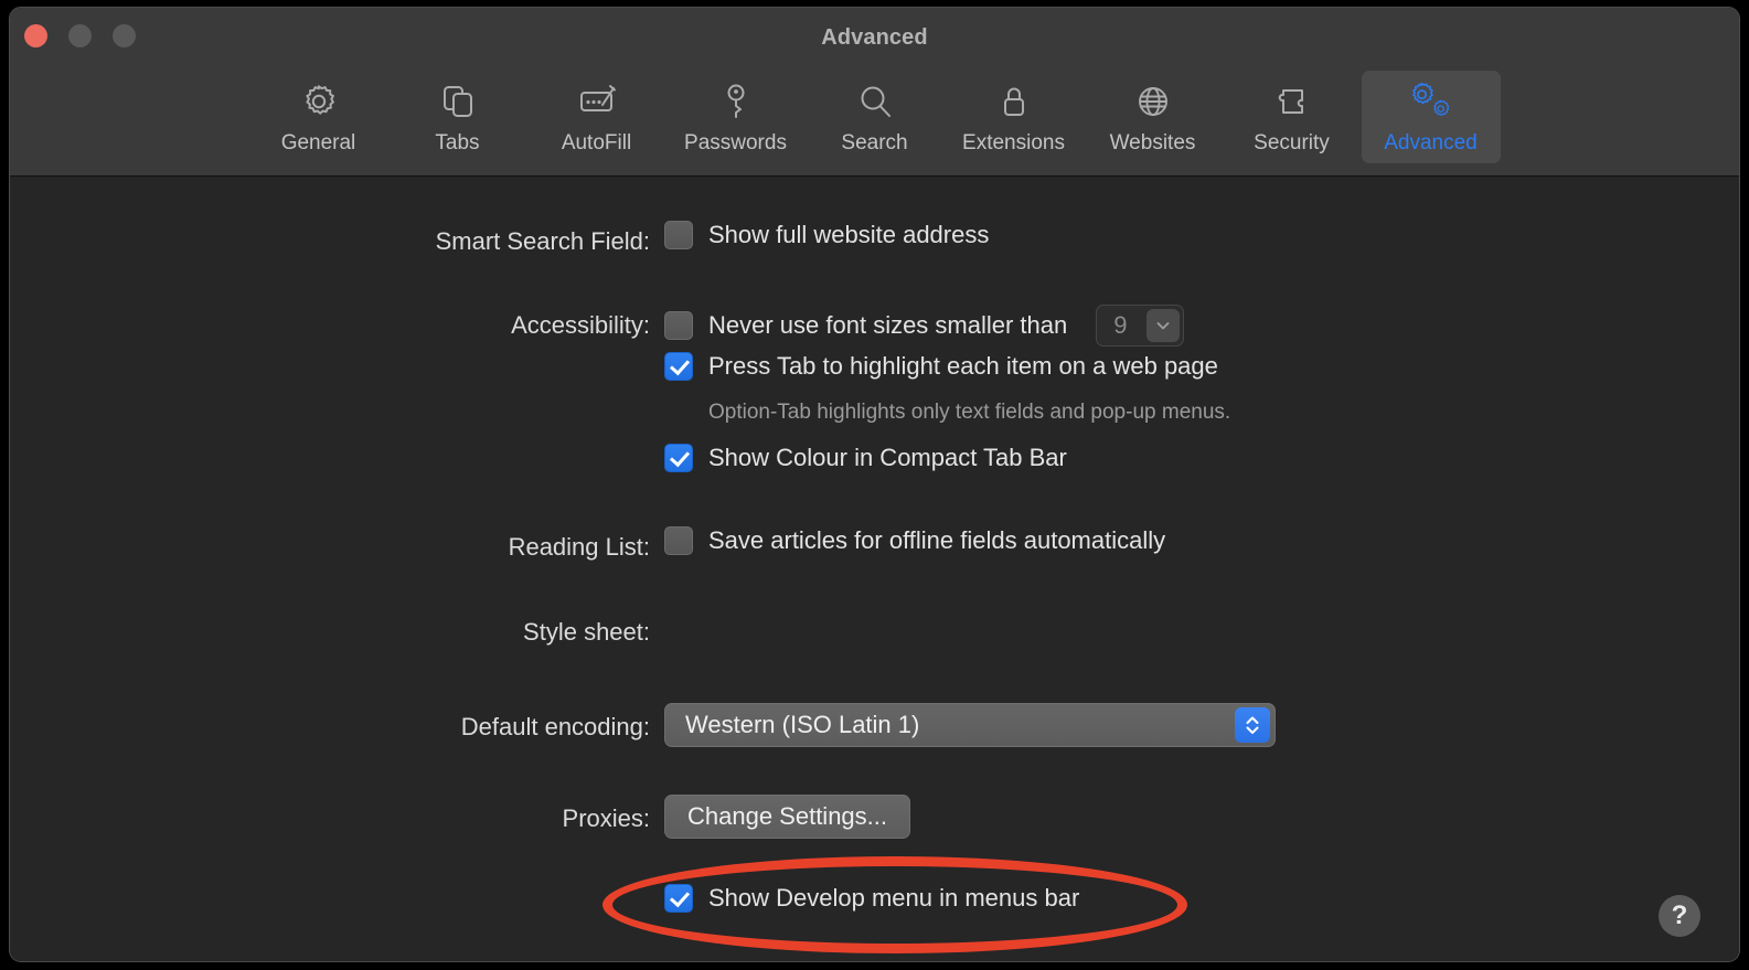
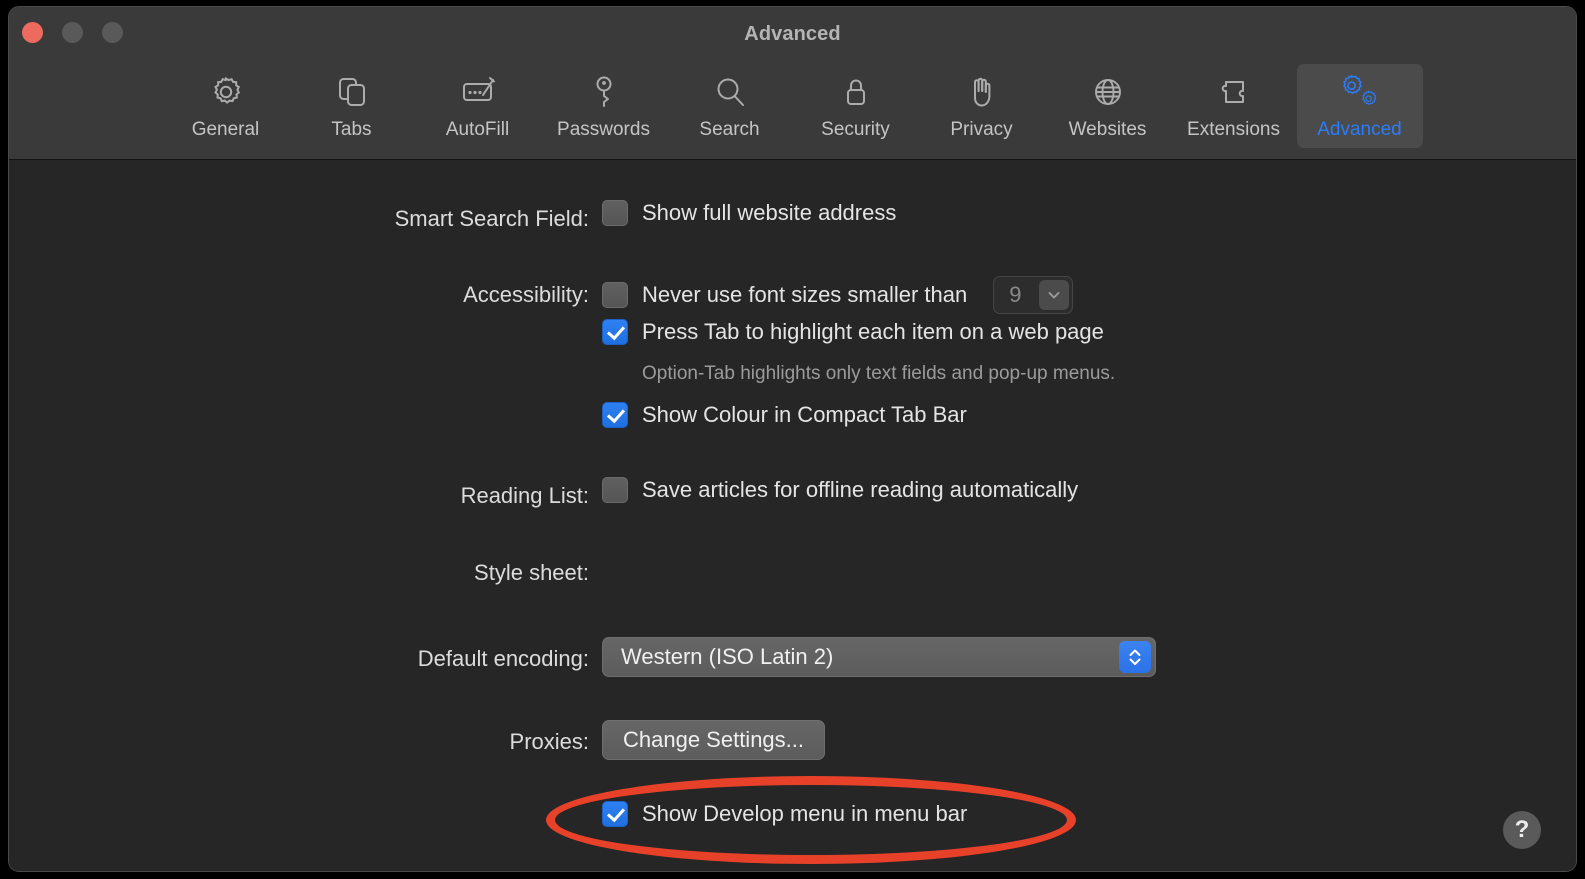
  Advanced
  General
  Tabs
  AutoFill
  Passwords
  Search
- Extensions
+ Security
+ Privacy
  Websites
- Security
+ Extensions
  Advanced
  Smart Search Field:
  Show full website address
  Accessibility:
  Never use font sizes smaller than
  9
  Press Tab to highlight each item on a web page
  Option-Tab highlights only text fields and pop-up menus.
  Show Colour in Compact Tab Bar
  Reading List:
- Save articles for offline fields automatically
+ Save articles for offline reading automatically
  Style sheet:
  Default encoding:
- Western (ISO Latin 1)
+ Western (ISO Latin 2)
  Proxies:
  Change Settings...
- Show Develop menu in menus bar
+ Show Develop menu in menu bar
  ?
